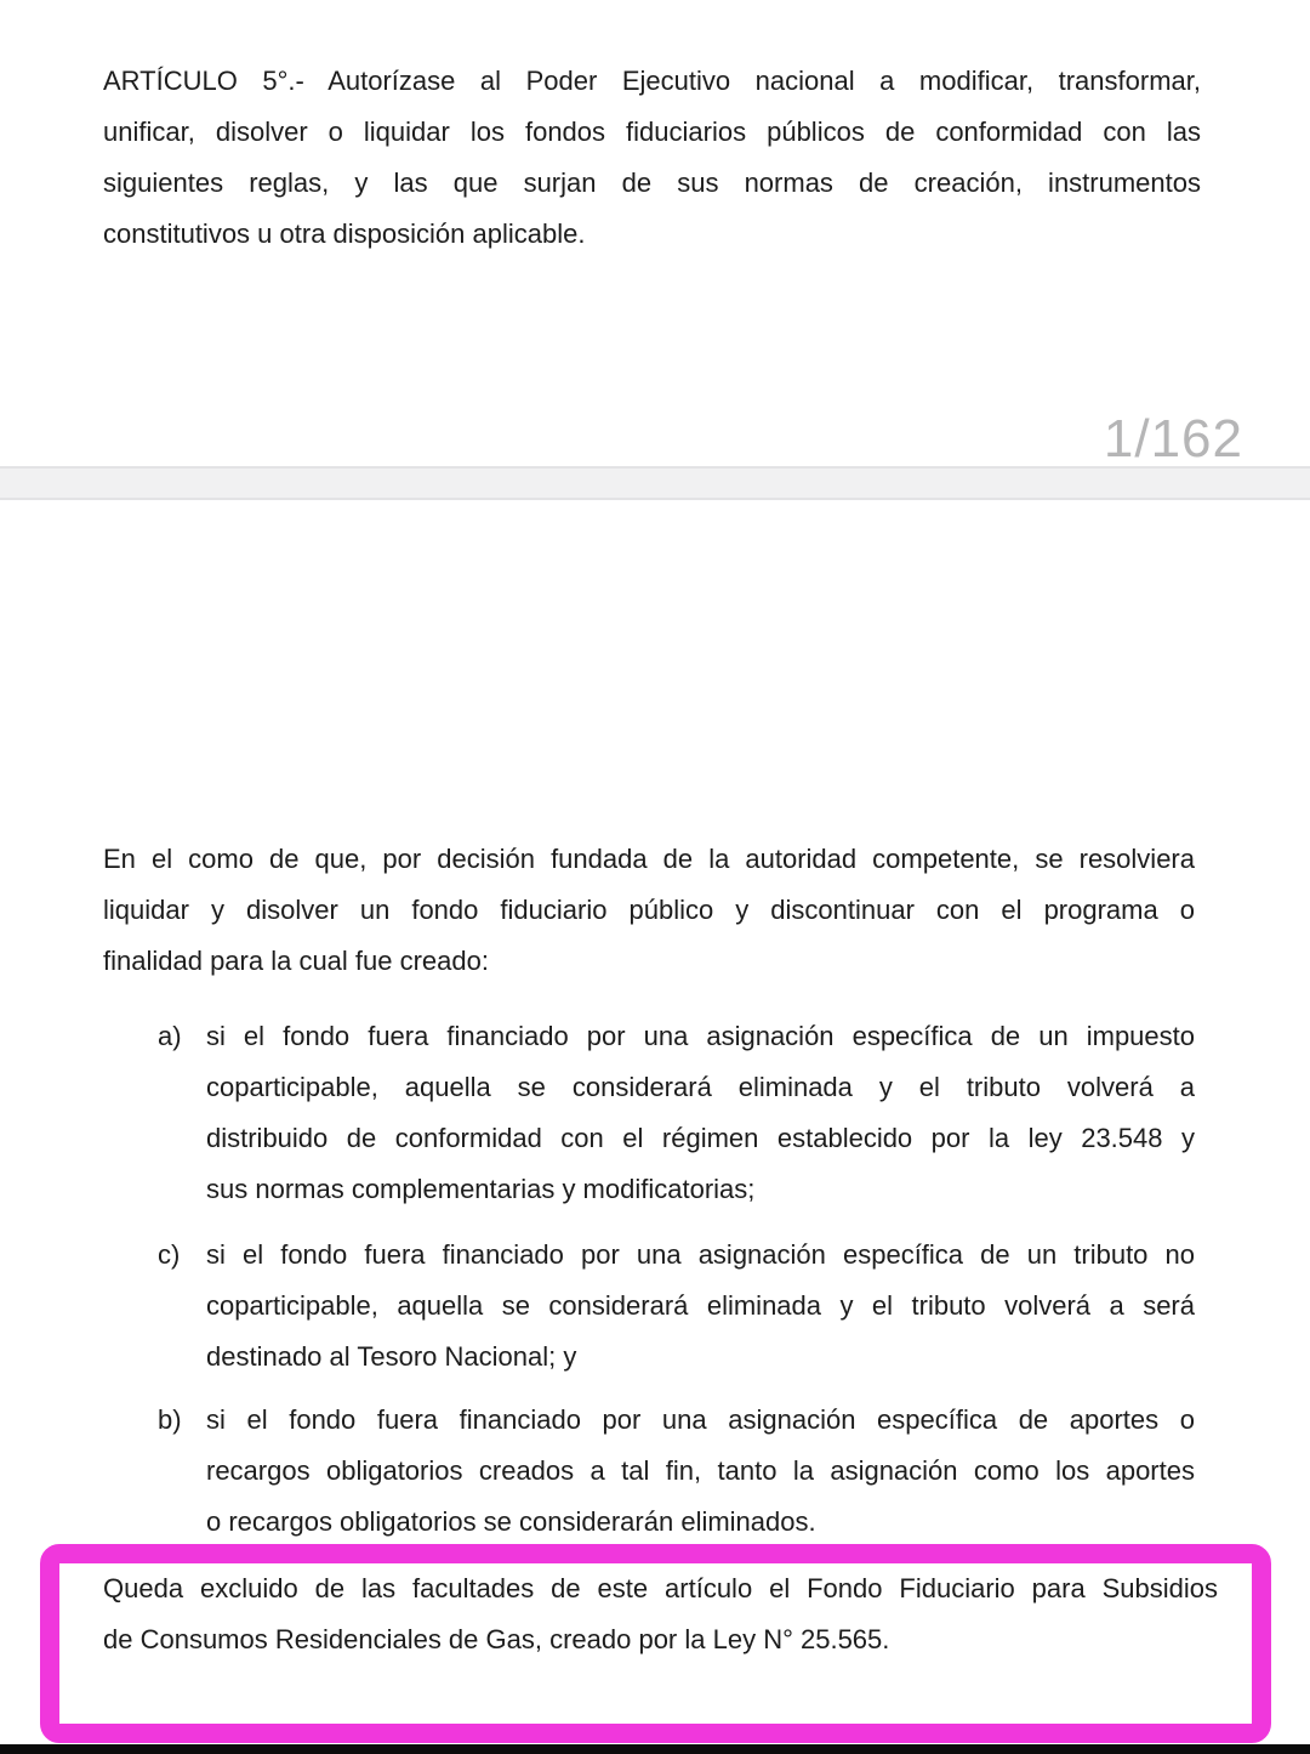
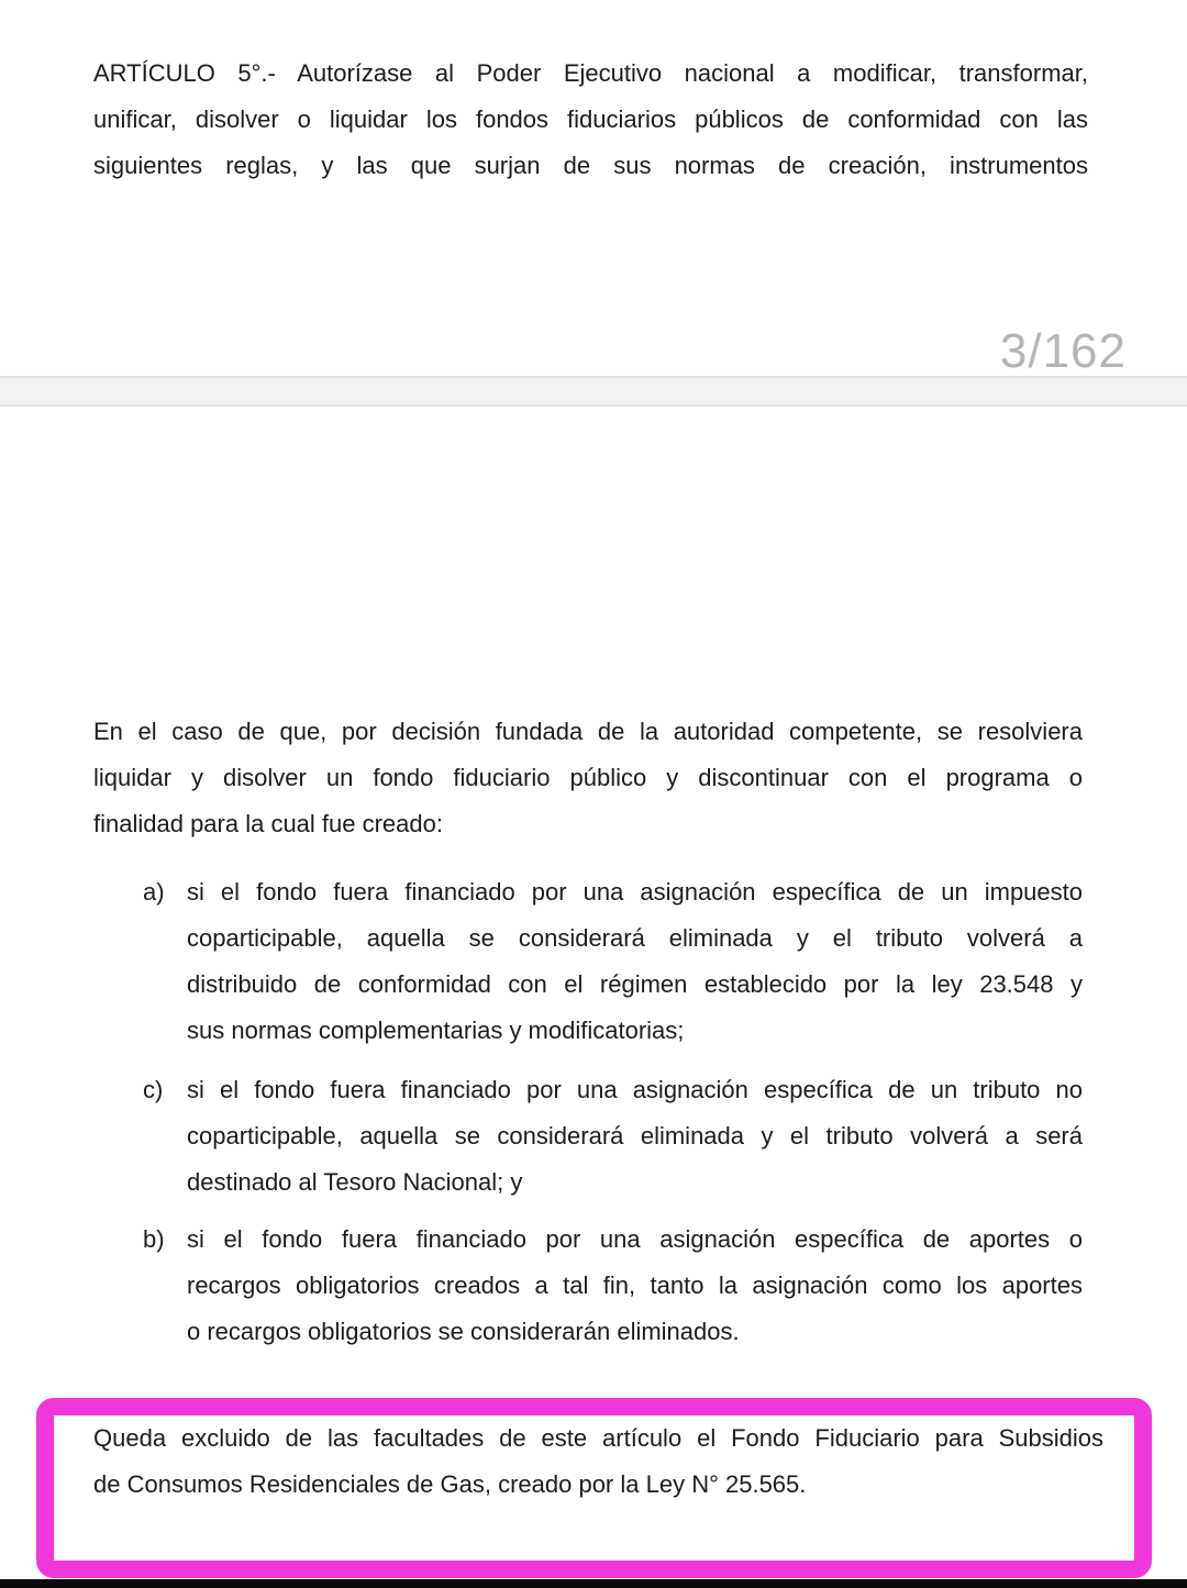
  ARTÍCULO 5°.- Autorízase al Poder Ejecutivo nacional a modificar, transformar,
  unificar, disolver o liquidar los fondos fiduciarios públicos de conformidad con las
  siguientes reglas, y las que surjan de sus normas de creación, instrumentos
- constitutivos u otra disposición aplicable.
- 1/162
+ 3/162
- En el como de que, por decisión fundada de la autoridad competente, se resolviera
+ En el caso de que, por decisión fundada de la autoridad competente, se resolviera
  liquidar y disolver un fondo fiduciario público y discontinuar con el programa o
  finalidad para la cual fue creado:
  a)
  si el fondo fuera financiado por una asignación específica de un impuesto
  coparticipable, aquella se considerará eliminada y el tributo volverá a
  distribuido de conformidad con el régimen establecido por la ley 23.548 y
  sus normas complementarias y modificatorias;
  c)
  si el fondo fuera financiado por una asignación específica de un tributo no
  coparticipable, aquella se considerará eliminada y el tributo volverá a será
  destinado al Tesoro Nacional; y
  b)
  si el fondo fuera financiado por una asignación específica de aportes o
  recargos obligatorios creados a tal fin, tanto la asignación como los aportes
  o recargos obligatorios se considerarán eliminados.
  Queda excluido de las facultades de este artículo el Fondo Fiduciario para Subsidios
  de Consumos Residenciales de Gas, creado por la Ley N° 25.565.
